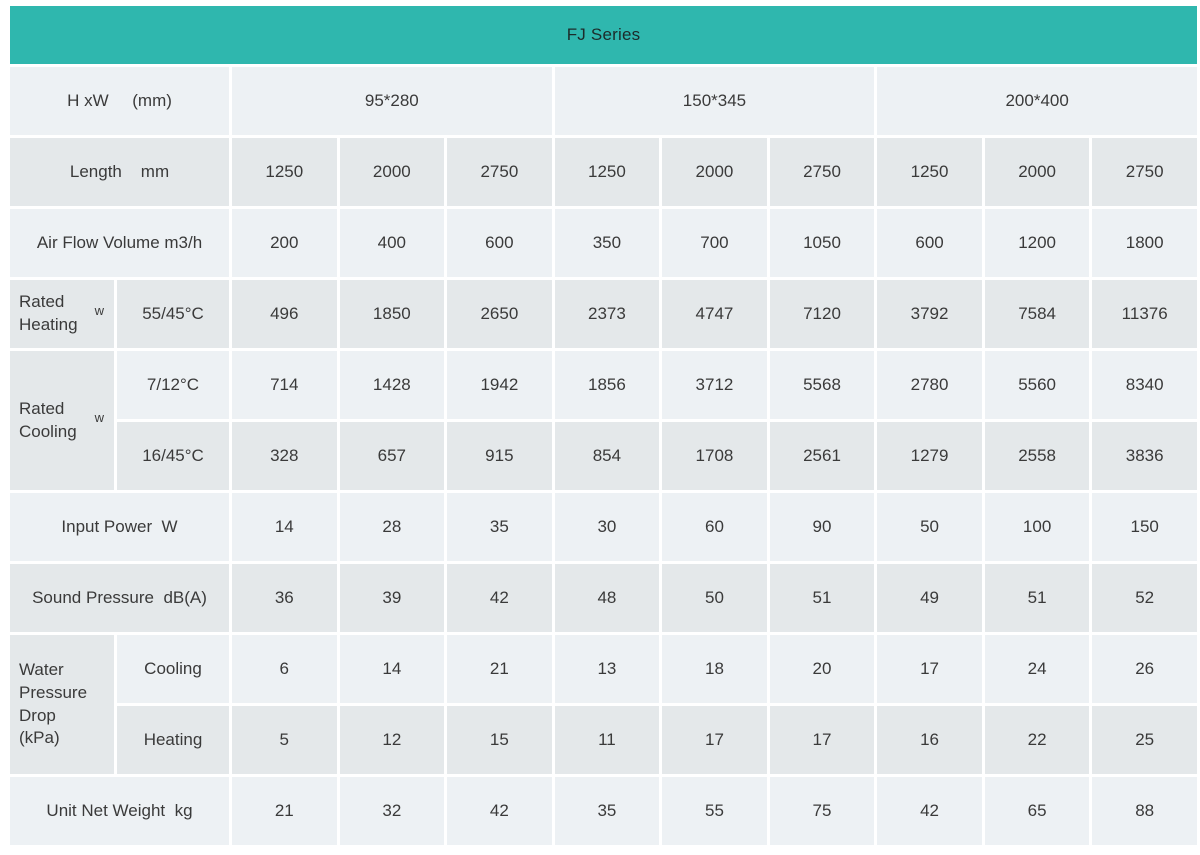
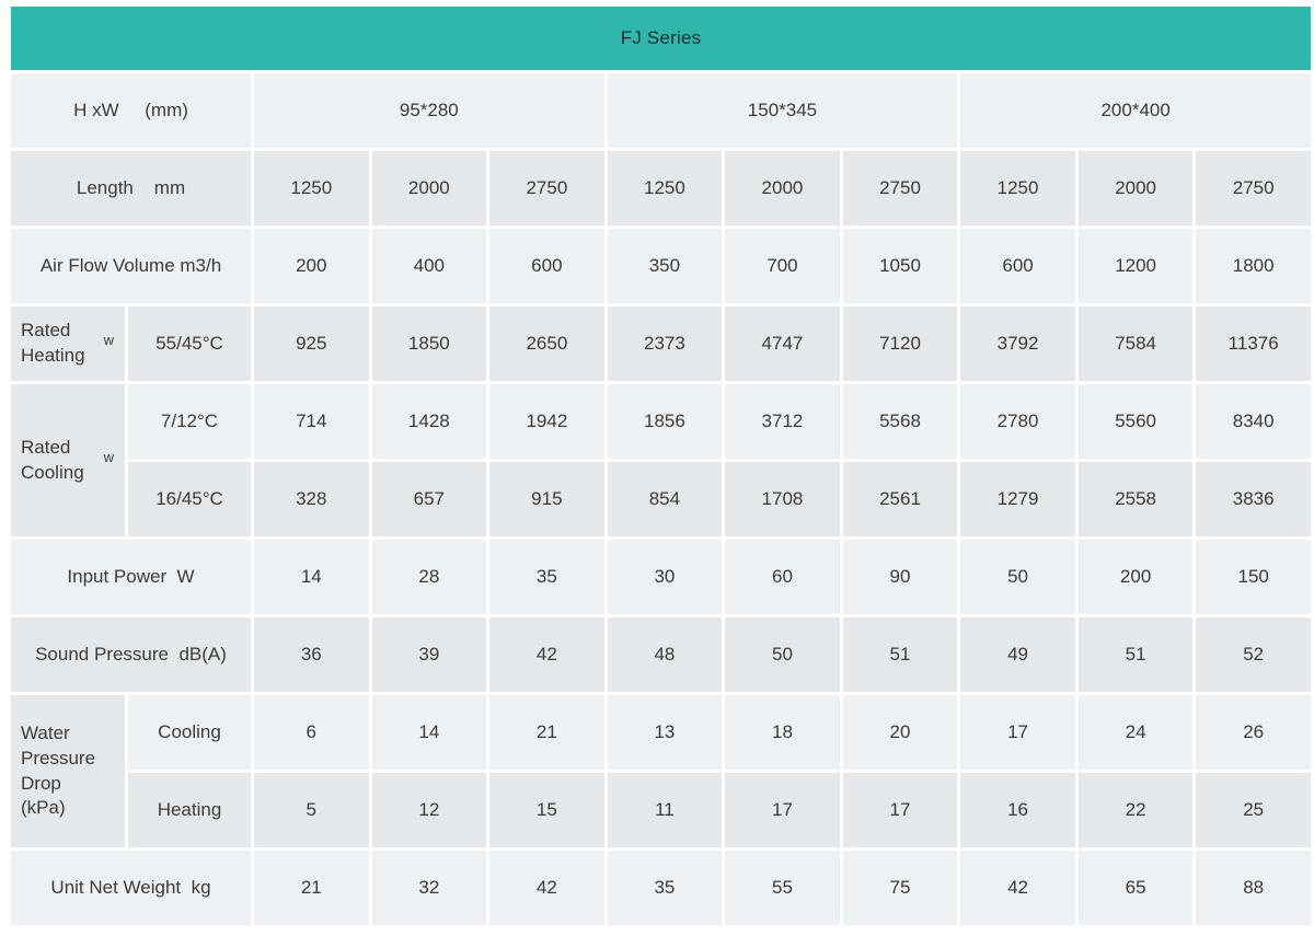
  FJ Series
  H xW (mm)	95*280	150*345	200*400
  Length mm	1250	2000	2750	1250	2000	2750	1250	2000	2750
  Air Flow Volume m3/h	200	400	600	350	700	1050	600	1200	1800
- Rated Heatingw	55/45°C	496	1850	2650	2373	4747	7120	3792	7584	11376
+ Rated Heatingw	55/45°C	925	1850	2650	2373	4747	7120	3792	7584	11376
  Rated Coolingw	7/12°C	714	1428	1942	1856	3712	5568	2780	5560	8340
  16/45°C	328	657	915	854	1708	2561	1279	2558	3836
- Input Power W	14	28	35	30	60	90	50	100	150
+ Input Power W	14	28	35	30	60	90	50	200	150
  Sound Pressure dB(A)	36	39	42	48	50	51	49	51	52
  Water Pressure Drop (kPa)	Cooling	6	14	21	13	18	20	17	24	26
  Heating	5	12	15	11	17	17	16	22	25
  Unit Net Weight kg	21	32	42	35	55	75	42	65	88
